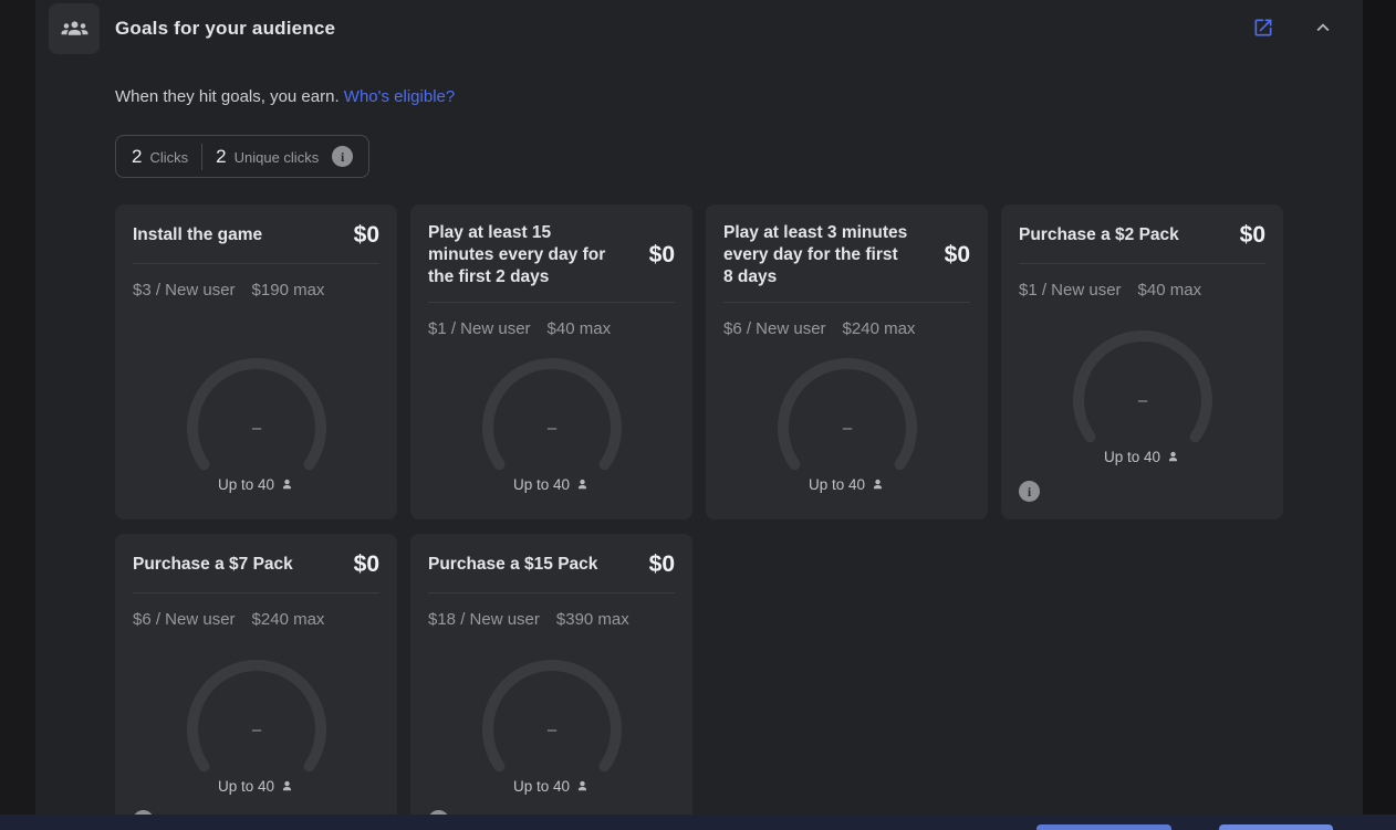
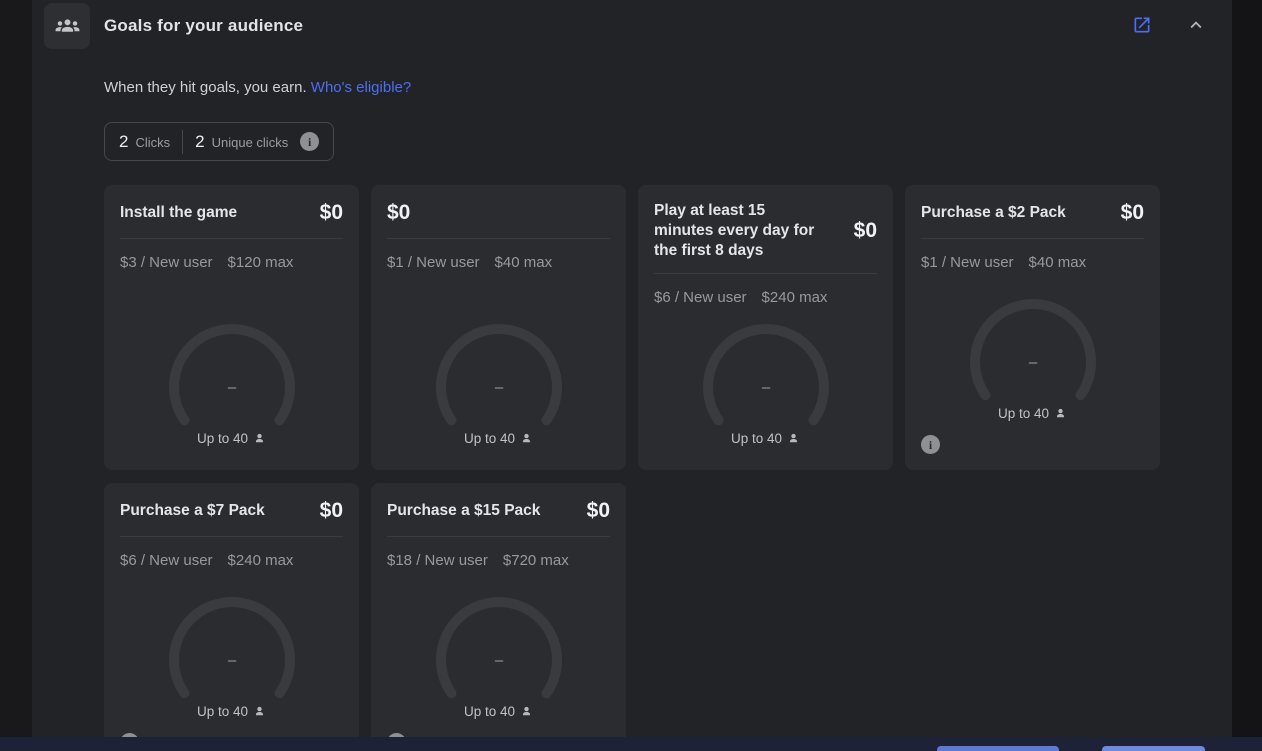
  Goals for your audience
  When they hit goals, you earn. Who's eligible?
  2
  Clicks
  2
  Unique clicks
  i
  Install the game
  $0
  $3 / New user
- $190 max
+ $120 max
  –
  Up to 40
- Play at least 15 minutes every day for the first 2 days
  $0
  $1 / New user
  $40 max
  –
  Up to 40
- Play at least 3 minutes every day for the first 8 days
+ Play at least 15 minutes every day for the first 8 days
  $0
  $6 / New user
  $240 max
  –
  Up to 40
  Purchase a $2 Pack
  $0
  $1 / New user
  $40 max
  –
  Up to 40
  i
  Purchase a $7 Pack
  $0
  $6 / New user
  $240 max
  –
  Up to 40
  Purchase a $15 Pack
  $0
  $18 / New user
- $390 max
+ $720 max
  –
  Up to 40
